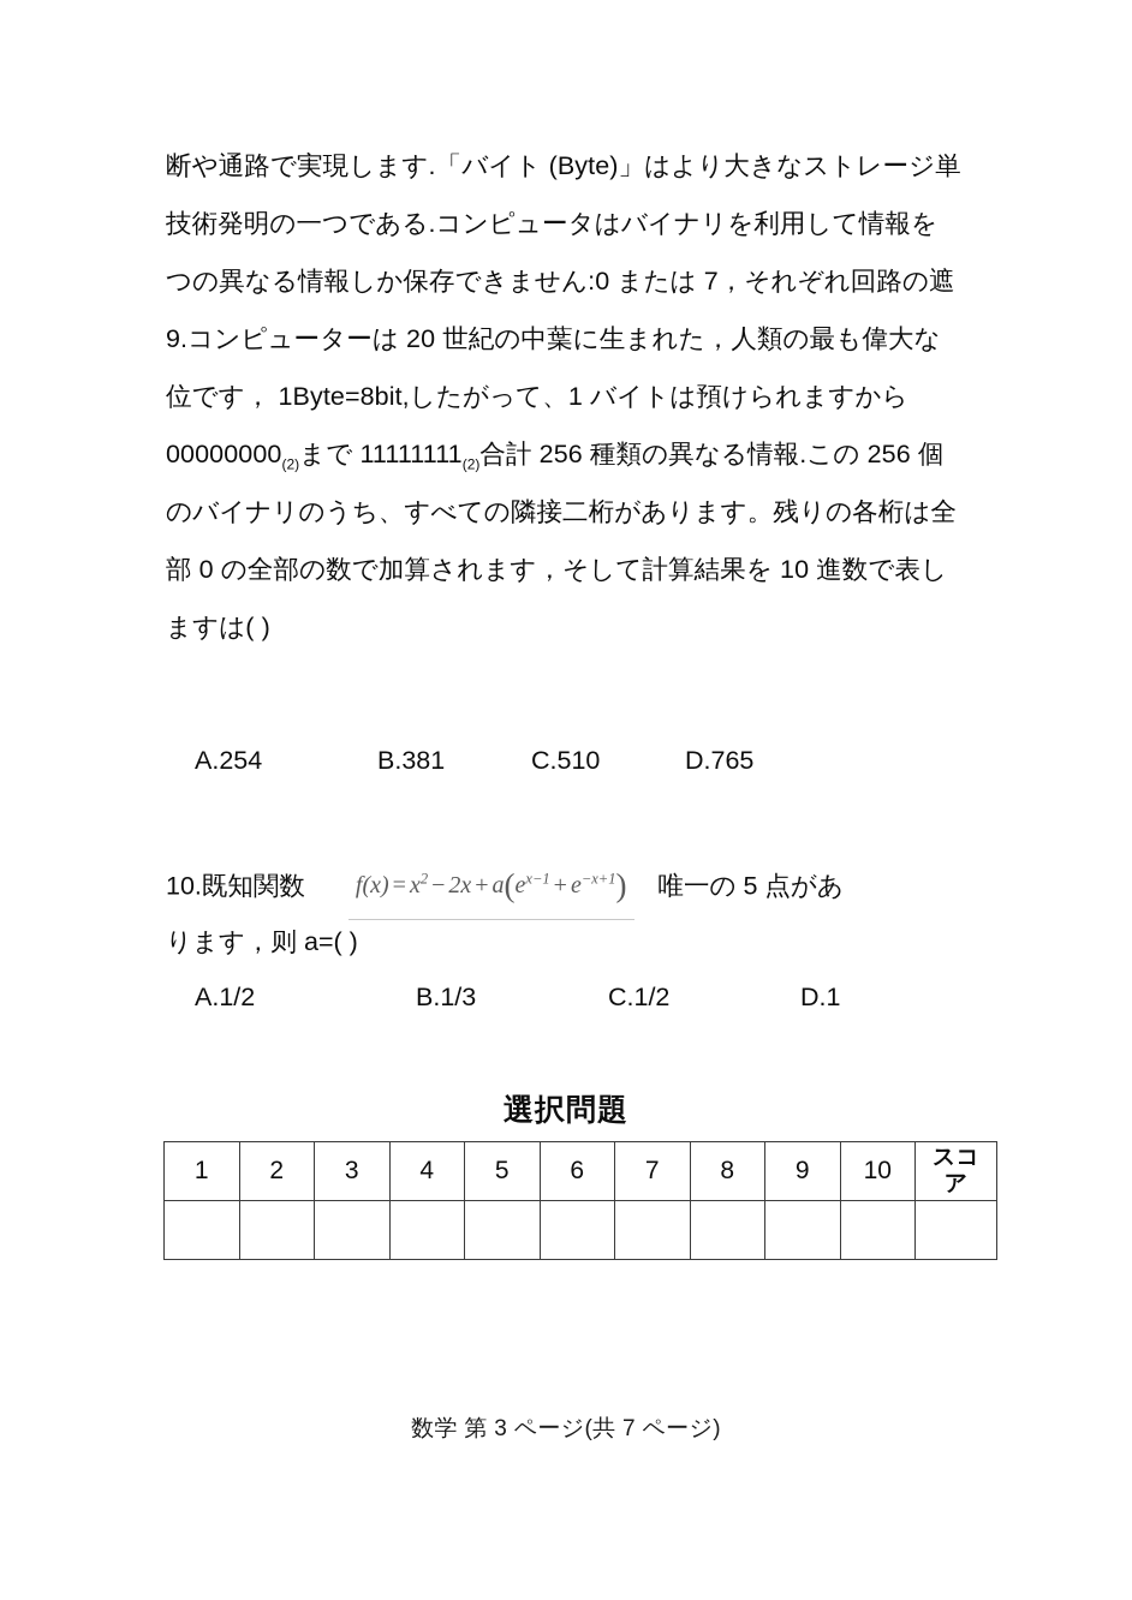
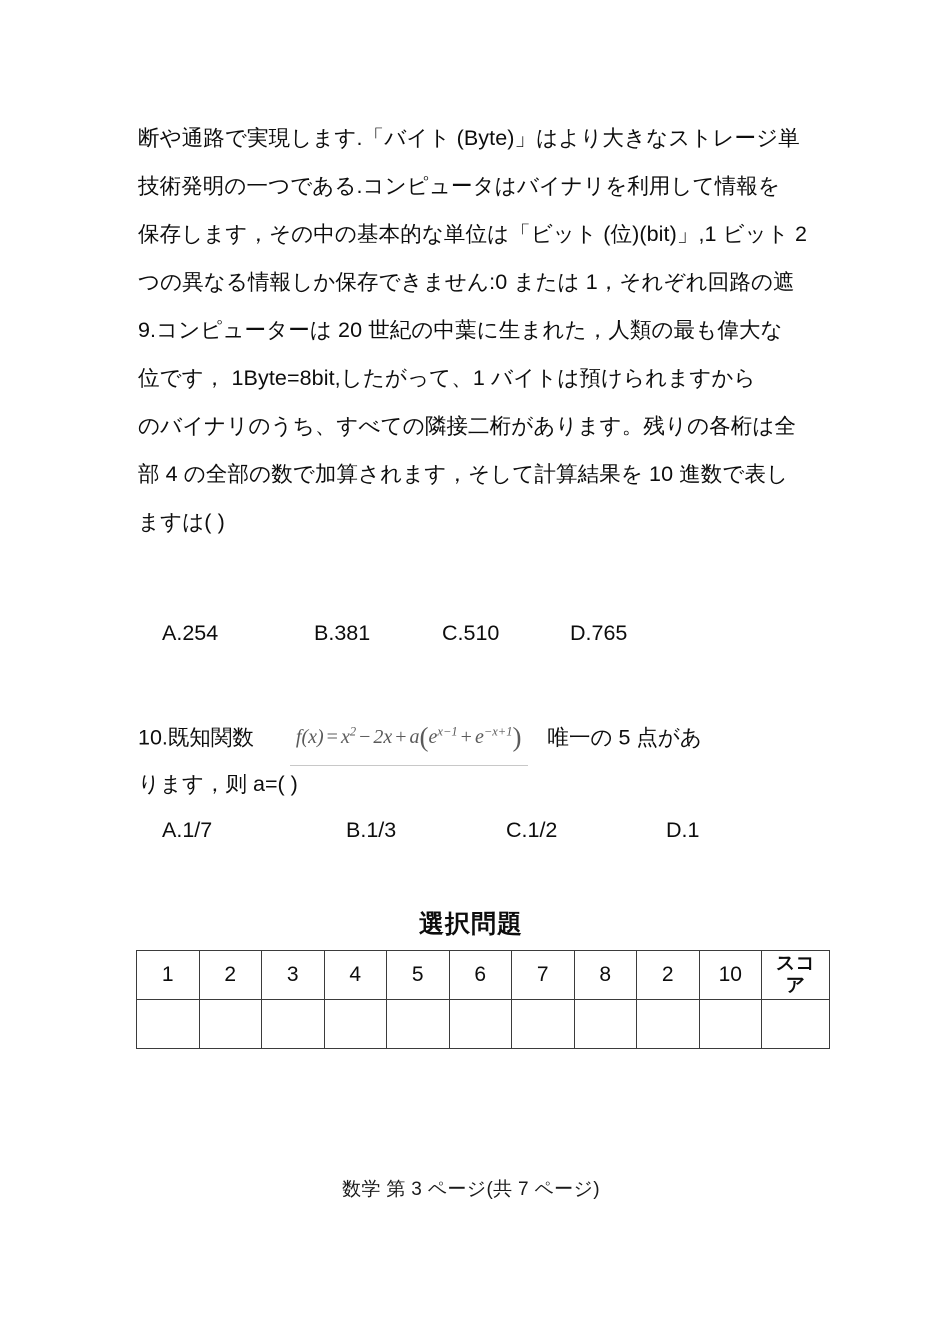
  断や通路で実現します.「バイト (Byte)」はより大きなストレージ単
  技術発明の一つである.コンピュータはバイナリを利用して情報を
+ 保存します，その中の基本的な単位は「ビット (位)(bit)」,1 ビット 2
- つの異なる情報しか保存できません:0 または 7，それぞれ回路の遮
+ つの異なる情報しか保存できません:0 または 1，それぞれ回路の遮
  9.コンピューターは 20 世紀の中葉に生まれた，人類の最も偉大な
  位です， 1Byte=8bit,したがって、1 バイトは預けられますから
- 00000000(2)まで 11111111(2)合計 256 種類の異なる情報.この 256 個
  のバイナリのうち、すべての隣接二桁があります。残りの各桁は全
- 部 0 の全部の数で加算されます，そして計算結果を 10 進数で表し
+ 部 4 の全部の数で加算されます，そして計算結果を 10 進数で表し
  ますは( )
  A.254 B.381 C.510 D.765
  10.既知関数 f(x) = x2 − 2x + a(ex−1 + e−x+1) 唯一の 5 点があ
  ります，则 a=( )
- A.1/2 B.1/3 C.1/2 D.1
+ A.1/7 B.1/3 C.1/2 D.1
  選択問題
- 1	2	3	4	5	6	7	8	9	10	スコア
+ 1	2	3	4	5	6	7	8	2	10	スコア
  数学 第 3 ページ(共 7 ページ)
